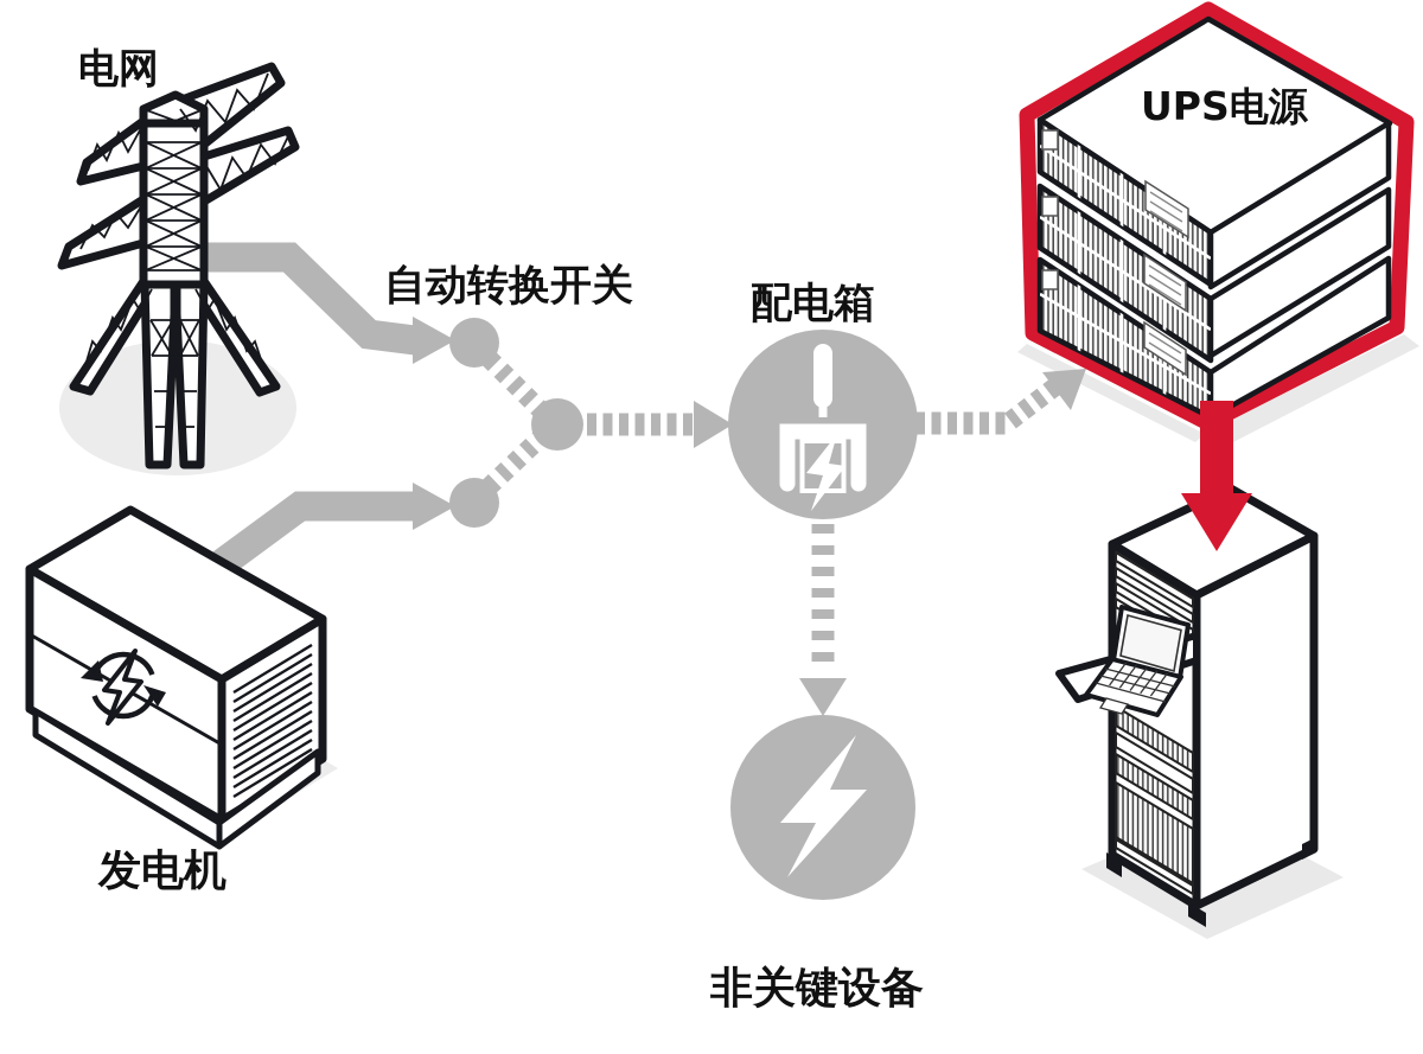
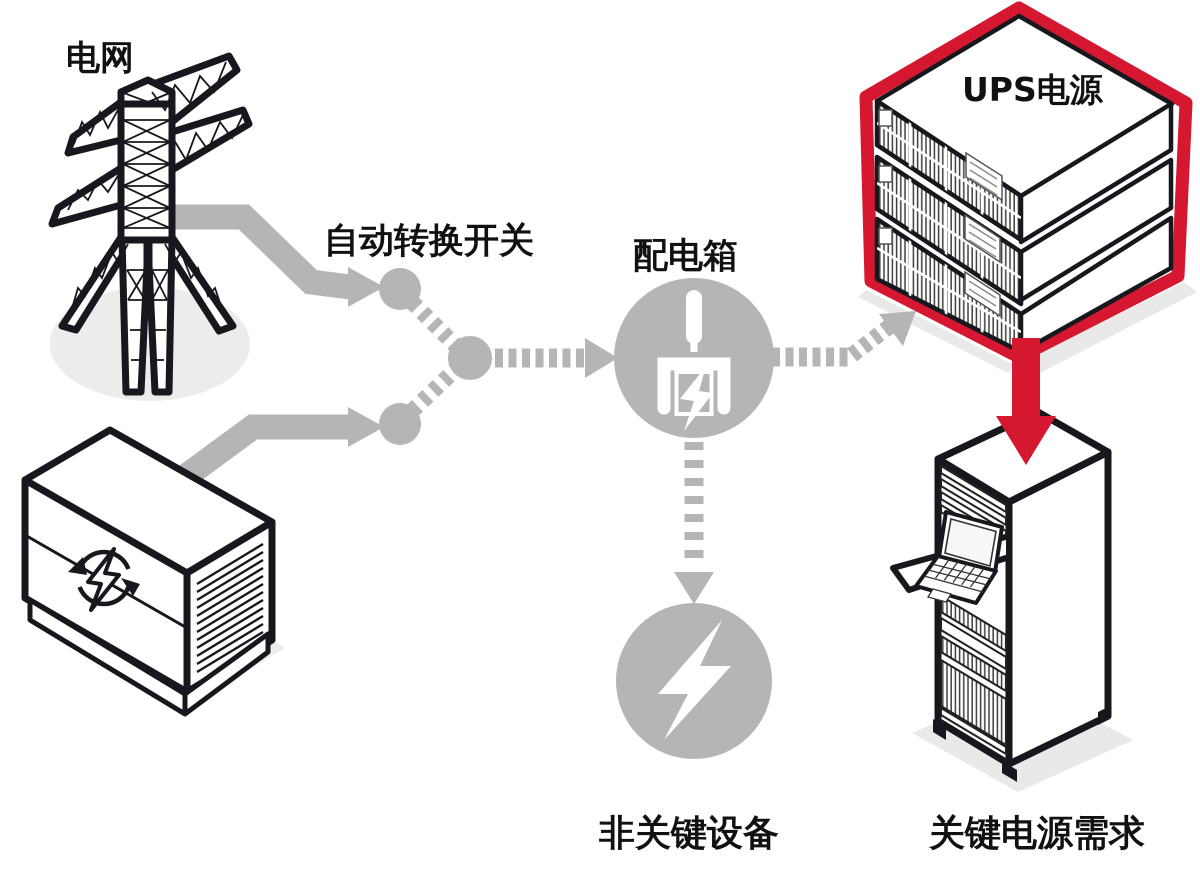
  电网
  自动转换开关
  配电箱
  UPS电源
- 发电机
  非关键设备
+ 关键电源需求
